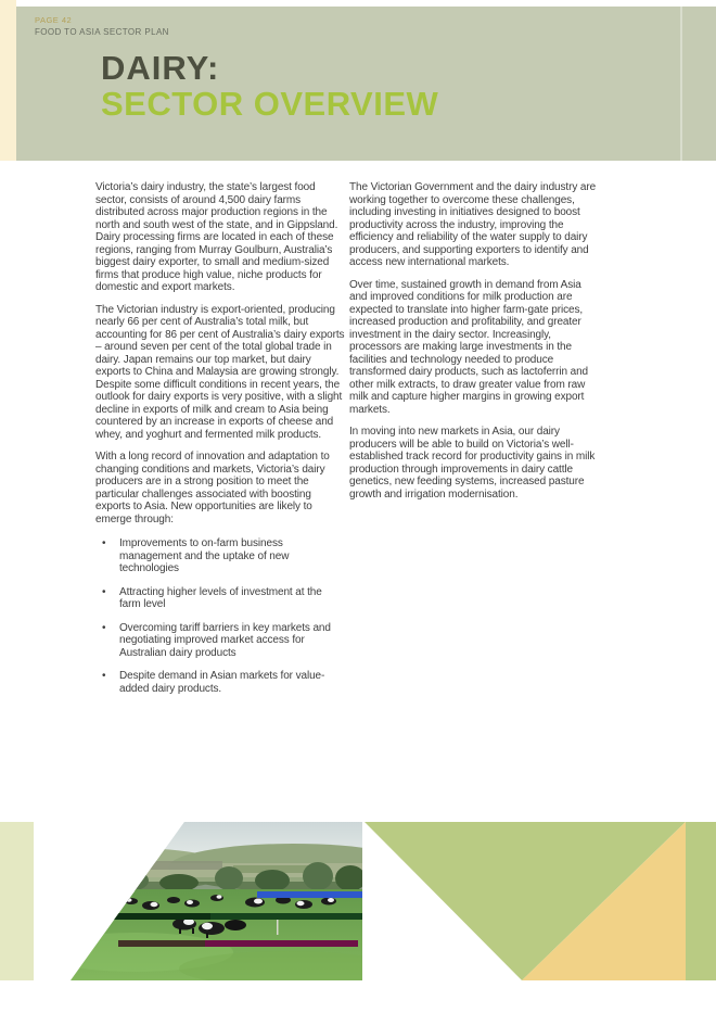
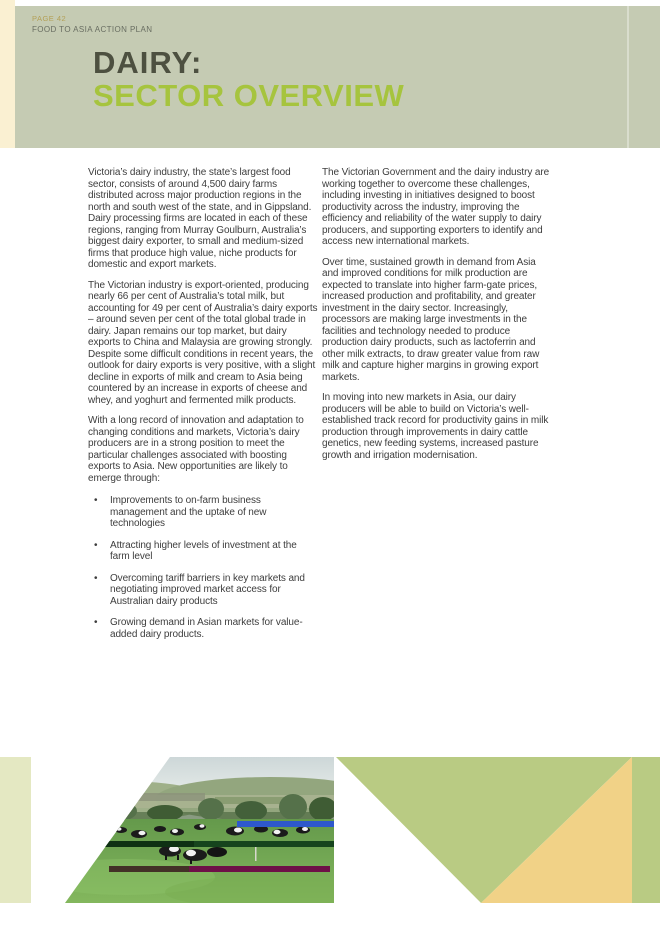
  PAGE 42
- FOOD TO ASIA SECTOR PLAN
+ FOOD TO ASIA ACTION PLAN
  DAIRY:
  SECTOR OVERVIEW
  Victoria’s dairy industry, the state’s largest food sector, consists of around 4,500 dairy farms distributed across major production regions in the north and south west of the state, and in Gippsland. Dairy processing firms are located in each of these regions, ranging from Murray Goulburn, Australia’s biggest dairy exporter, to small and medium-sized firms that produce high value, niche products for domestic and export markets.
- The Victorian industry is export-oriented, producing nearly 66 per cent of Australia’s total milk, but accounting for 86 per cent of Australia’s dairy exports – around seven per cent of the total global trade in dairy. Japan remains our top market, but dairy exports to China and Malaysia are growing strongly. Despite some difficult conditions in recent years, the outlook for dairy exports is very positive, with a slight decline in exports of milk and cream to Asia being countered by an increase in exports of cheese and whey, and yoghurt and fermented milk products.
+ The Victorian industry is export-oriented, producing nearly 66 per cent of Australia’s total milk, but accounting for 49 per cent of Australia’s dairy exports – around seven per cent of the total global trade in dairy. Japan remains our top market, but dairy exports to China and Malaysia are growing strongly. Despite some difficult conditions in recent years, the outlook for dairy exports is very positive, with a slight decline in exports of milk and cream to Asia being countered by an increase in exports of cheese and whey, and yoghurt and fermented milk products.
  With a long record of innovation and adaptation to changing conditions and markets, Victoria’s dairy producers are in a strong position to meet the particular challenges associated with boosting exports to Asia. New opportunities are likely to emerge through:
  •
  Improvements to on-farm business management and the uptake of new technologies
  •
  Attracting higher levels of investment at the farm level
  •
  Overcoming tariff barriers in key markets and negotiating improved market access for Australian dairy products
  •
- Despite demand in Asian markets for value-added dairy products.
+ Growing demand in Asian markets for value-added dairy products.
  The Victorian Government and the dairy industry are working together to overcome these challenges, including investing in initiatives designed to boost productivity across the industry, improving the efficiency and reliability of the water supply to dairy producers, and supporting exporters to identify and access new international markets.
- Over time, sustained growth in demand from Asia and improved conditions for milk production are expected to translate into higher farm-gate prices, increased production and profitability, and greater investment in the dairy sector. Increasingly, processors are making large investments in the facilities and technology needed to produce transformed dairy products, such as lactoferrin and other milk extracts, to draw greater value from raw milk and capture higher margins in growing export markets.
+ Over time, sustained growth in demand from Asia and improved conditions for milk production are expected to translate into higher farm-gate prices, increased production and profitability, and greater investment in the dairy sector. Increasingly, processors are making large investments in the facilities and technology needed to produce production dairy products, such as lactoferrin and other milk extracts, to draw greater value from raw milk and capture higher margins in growing export markets.
  In moving into new markets in Asia, our dairy producers will be able to build on Victoria’s well-established track record for productivity gains in milk production through improvements in dairy cattle genetics, new feeding systems, increased pasture growth and irrigation modernisation.
